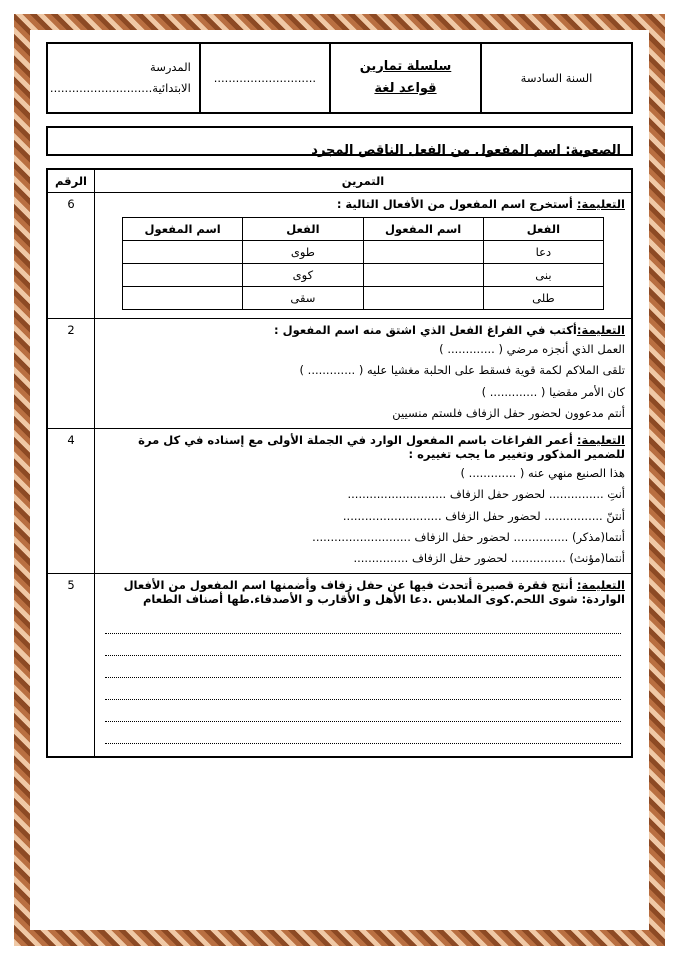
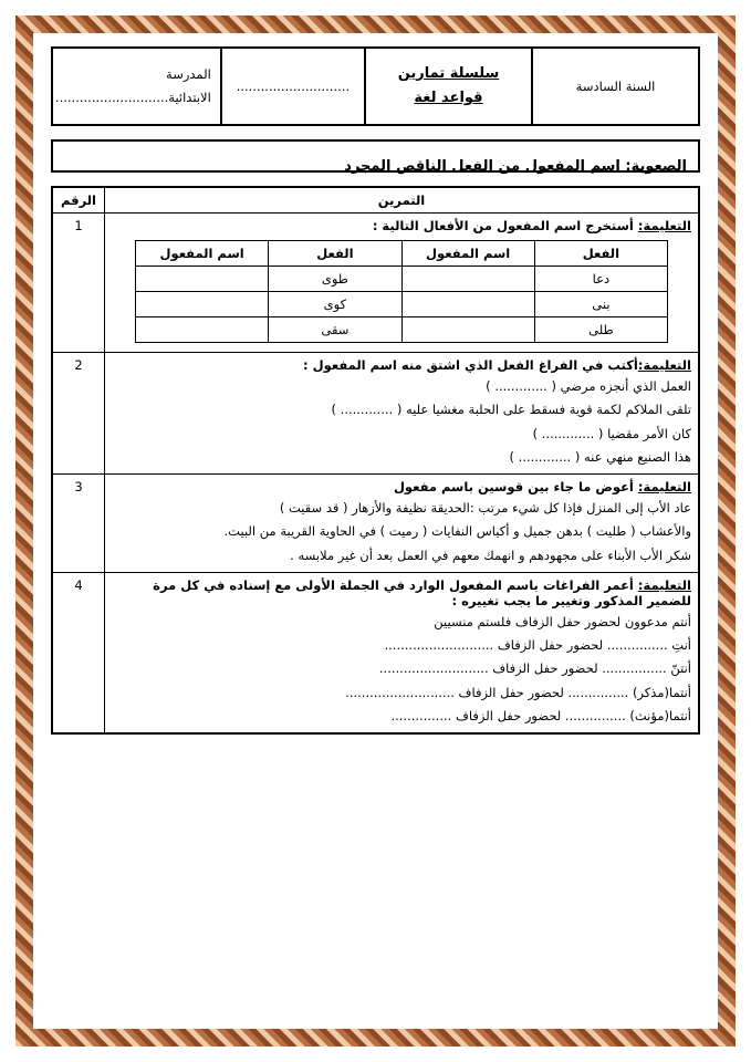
  السنة السادسة	سلسلة تمارين قواعد لغة	............................	المدرسة الابتدائية............................
  الصعوبة: اسم المفعول من الفعل الناقص المجرد
  التمرين	الرقم
  التعليمة: أستخرج اسم المفعول من الأفعال التالية :
  الفعل	اسم المفعول	الفعل	اسم المفعول
  دعا		طوى
  بنى		كوى
  طلى		سقى
- 	6
+ 	1
- التعليمة:أكتب في الفراغ الفعل الذي اشتق منه اسم المفعول : العمل الذي أنجزه مرضي ( ............. ) تلقى الملاكم لكمة قوية فسقط على الحلبة مغشيا عليه ( ............. ) كان الأمر مقضيا ( ............. ) أنتم مدعوون لحضور حفل الزفاف فلستم منسيين	2
+ التعليمة:أكتب في الفراغ الفعل الذي اشتق منه اسم المفعول : العمل الذي أنجزه مرضي ( ............. ) تلقى الملاكم لكمة قوية فسقط على الحلبة مغشيا عليه ( ............. ) كان الأمر مقضيا ( ............. ) هذا الصنيع منهي عنه ( ............. )	2
+ التعليمة: أعوض ما جاء بين قوسين باسم مفعول عاد الأب إلى المنزل فإذا كل شيء مرتب :الحديقة نظيفة والأزهار ( قد سقيت ) والأعشاب ( طليت ) بدهن جميل و أكياس النفايات ( رميت ) في الحاوية القريبة من البيت. شكر الأب الأبناء على مجهودهم و انهمك معهم في العمل بعد أن غير ملابسه .	3
- التعليمة: أعمر الفراغات باسم المفعول الوارد في الجملة الأولى مع إسناده في كل مرة للضمير المذكور وتغيير ما يجب تغييره : هذا الصنيع منهي عنه ( ............. ) أنتِ ............... لحضور حفل الزفاف ........................... أنتنّ ................ لحضور حفل الزفاف ........................... أنتما(مذكر) ............... لحضور حفل الزفاف ........................... أنتما(مؤنث) ............... لحضور حفل الزفاف ...............	4
+ التعليمة: أعمر الفراغات باسم المفعول الوارد في الجملة الأولى مع إسناده في كل مرة للضمير المذكور وتغيير ما يجب تغييره : أنتم مدعوون لحضور حفل الزفاف فلستم منسيين أنتِ ............... لحضور حفل الزفاف ........................... أنتنّ ................ لحضور حفل الزفاف ........................... أنتما(مذكر) ............... لحضور حفل الزفاف ........................... أنتما(مؤنث) ............... لحضور حفل الزفاف ...............	4
- التعليمة: أنتج فقرة قصيرة أتحدث فيها عن حفل زفاف وأضمنها اسم المفعول من الأفعال الواردة: شوى اللحم.كوى الملابس .دعا الأهل و الأقارب و الأصدقاء.طها أصناف الطعام	5
